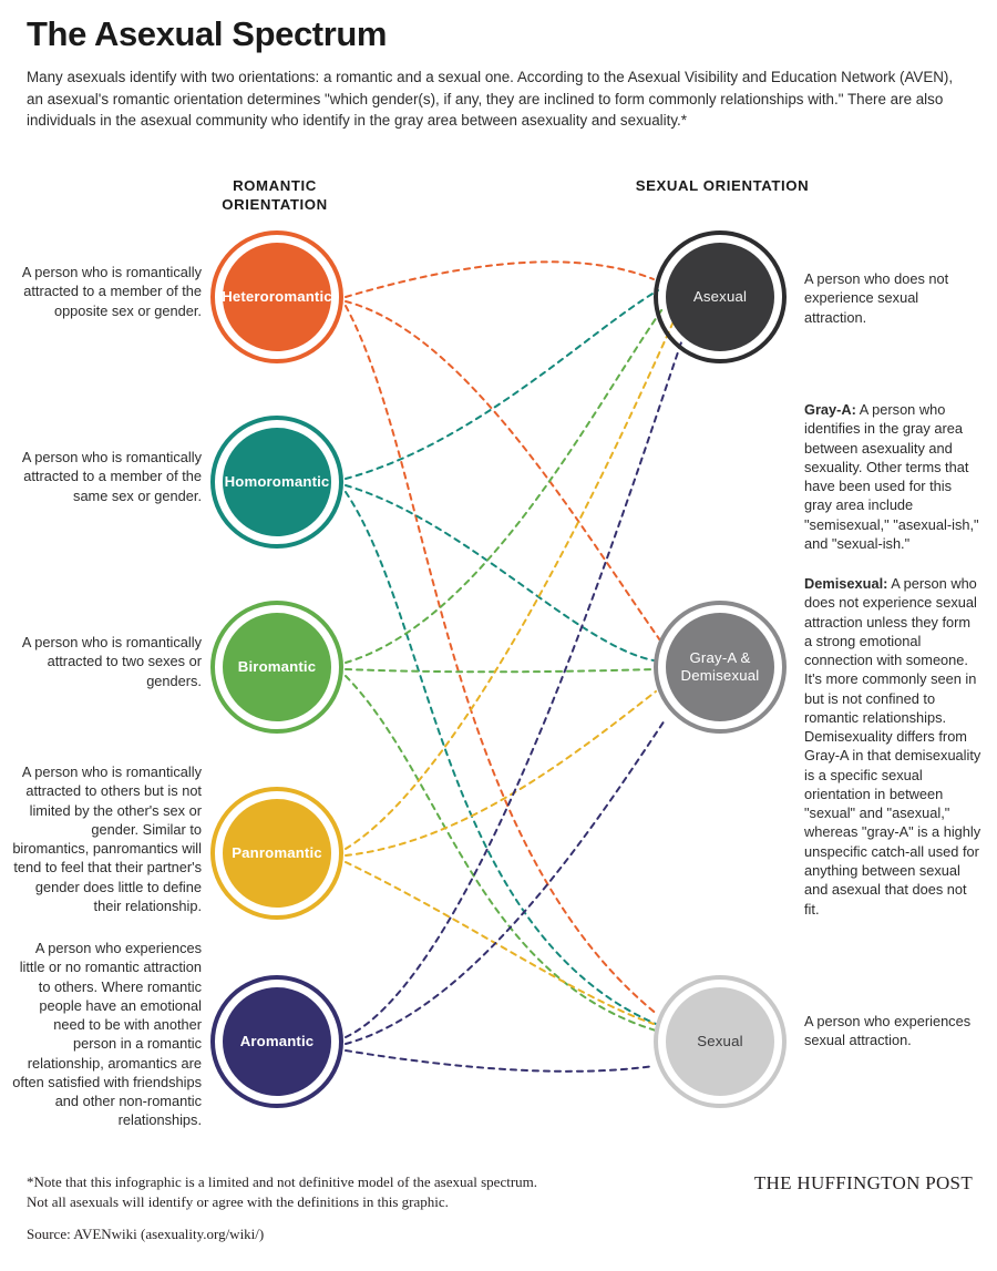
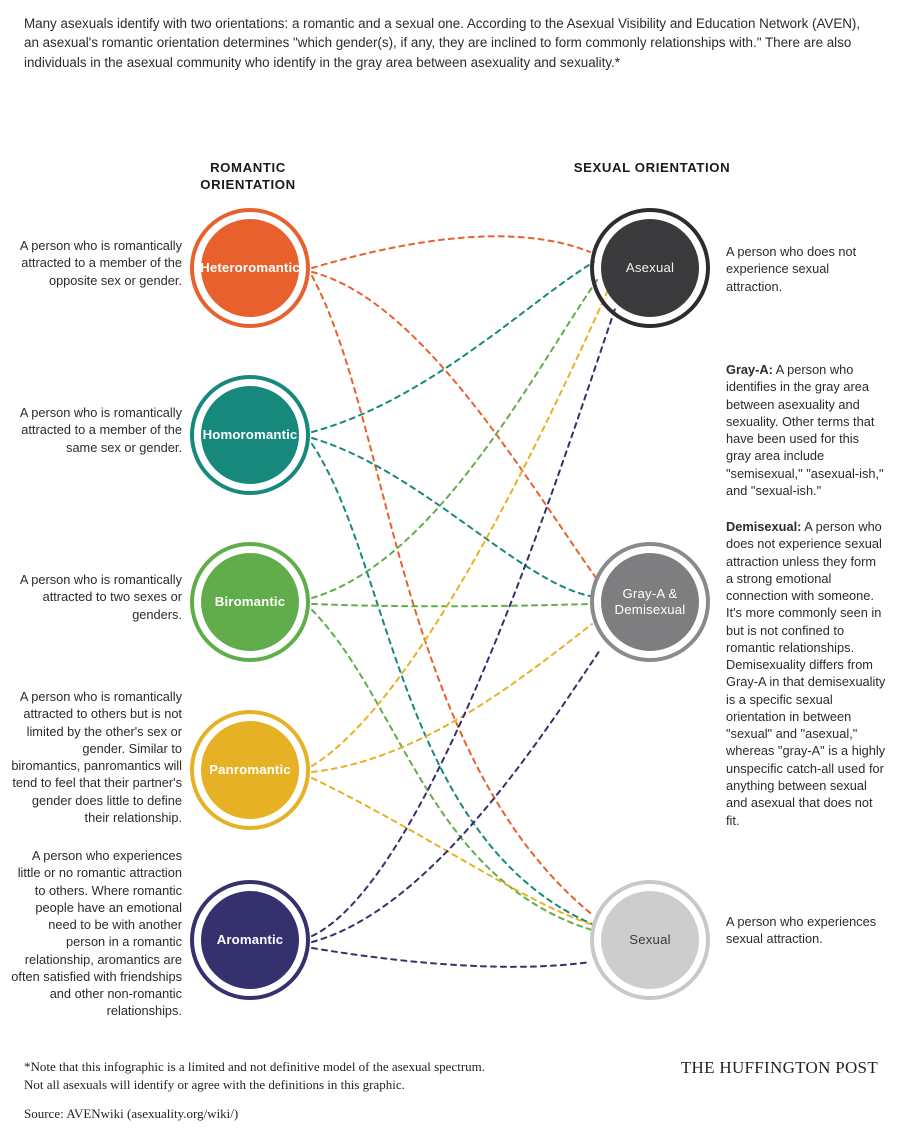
- The Asexual Spectrum
  Many asexuals identify with two orientations: a romantic and a sexual one. According to the Asexual Visibility and Education Network (AVEN), an asexual's romantic orientation determines "which gender(s), if any, they are inclined to form commonly relationships with." There are also individuals in the asexual community who identify in the gray area between asexuality and sexuality.*
  ROMANTIC ORIENTATION
  SEXUAL ORIENTATION
  Heteroromantic
  Homoromantic
  Biromantic
  Panromantic
  Aromantic
  Asexual
  Gray-A & Demisexual
  Sexual
  A person who is romantically attracted to a member of the opposite sex or gender.
  A person who is romantically attracted to a member of the same sex or gender.
  A person who is romantically attracted to two sexes or genders.
  A person who is romantically attracted to others but is not limited by the other's sex or gender. Similar to biromantics, panromantics will tend to feel that their partner's gender does little to define their relationship.
  A person who experiences little or no romantic attraction to others. Where romantic people have an emotional need to be with another person in a romantic relationship, aromantics are often satisfied with friendships and other non-romantic relationships.
  A person who does not experience sexual attraction.
  Gray-A: A person who identifies in the gray area between asexuality and sexuality. Other terms that have been used for this gray area include "semisexual," "asexual-ish," and "sexual-ish."
  Demisexual: A person who does not experience sexual attraction unless they form a strong emotional connection with someone. It's more commonly seen in but is not confined to romantic relationships. Demisexuality differs from Gray-A in that demisexuality is a specific sexual orientation in between "sexual" and "asexual," whereas "gray-A" is a highly unspecific catch-all used for anything between sexual and asexual that does not fit.
  A person who experiences sexual attraction.
  *Note that this infographic is a limited and not definitive model of the asexual spectrum.
  Not all asexuals will identify or agree with the definitions in this graphic.
  Source: AVENwiki (asexuality.org/wiki/)
  THE HUFFINGTON POST
